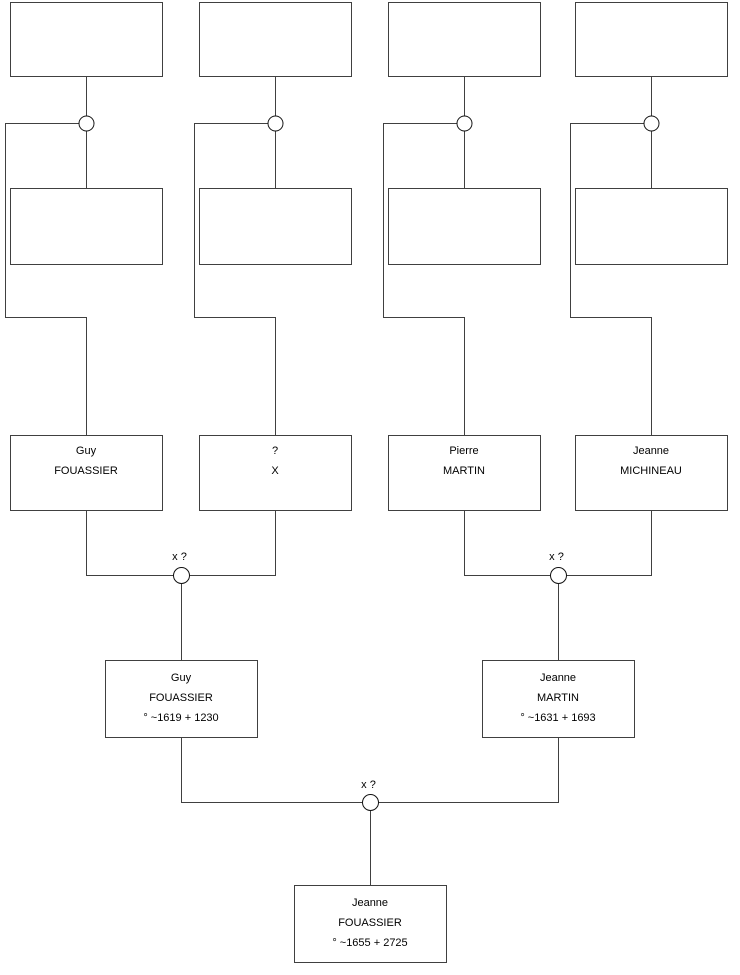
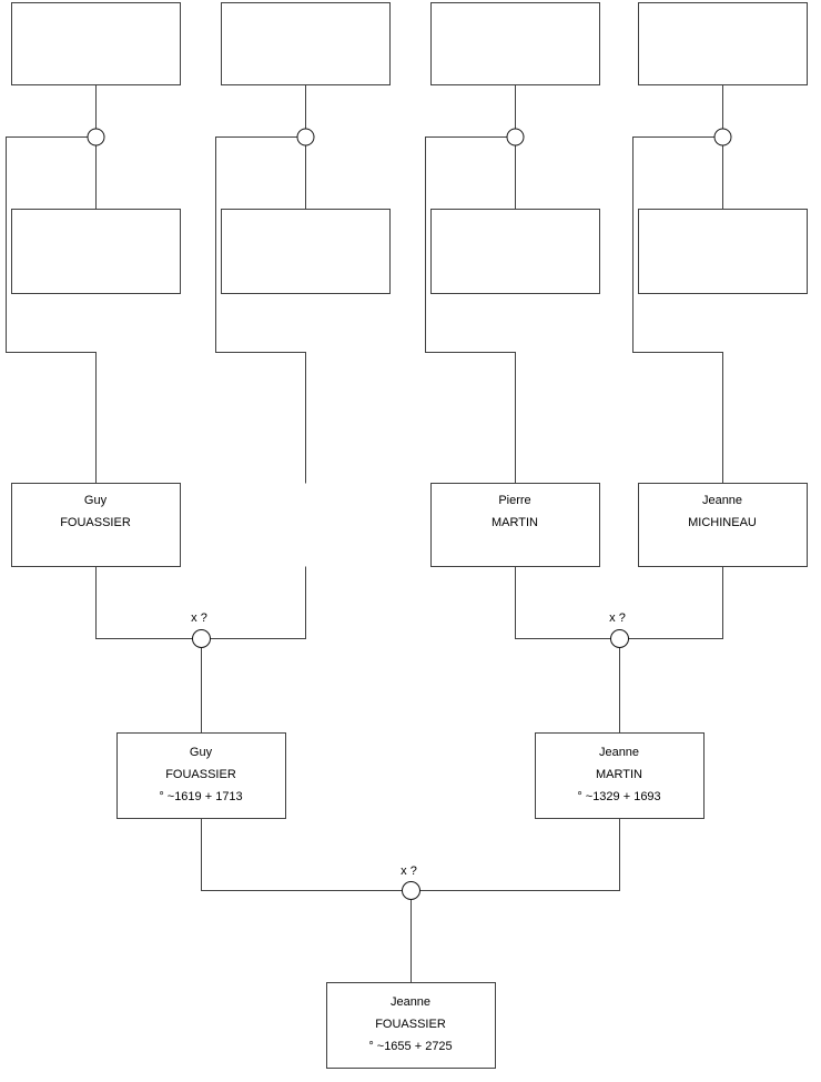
  Guy
  FOUASSIER
- ?
- X
  Pierre
  MARTIN
  Jeanne
  MICHINEAU
  x ?
  x ?
  Guy
  FOUASSIER
- ° ~1619 + 1230
+ ° ~1619 + 1713
  Jeanne
  MARTIN
- ° ~1631 + 1693
+ ° ~1329 + 1693
  x ?
  Jeanne
  FOUASSIER
  ° ~1655 + 2725
